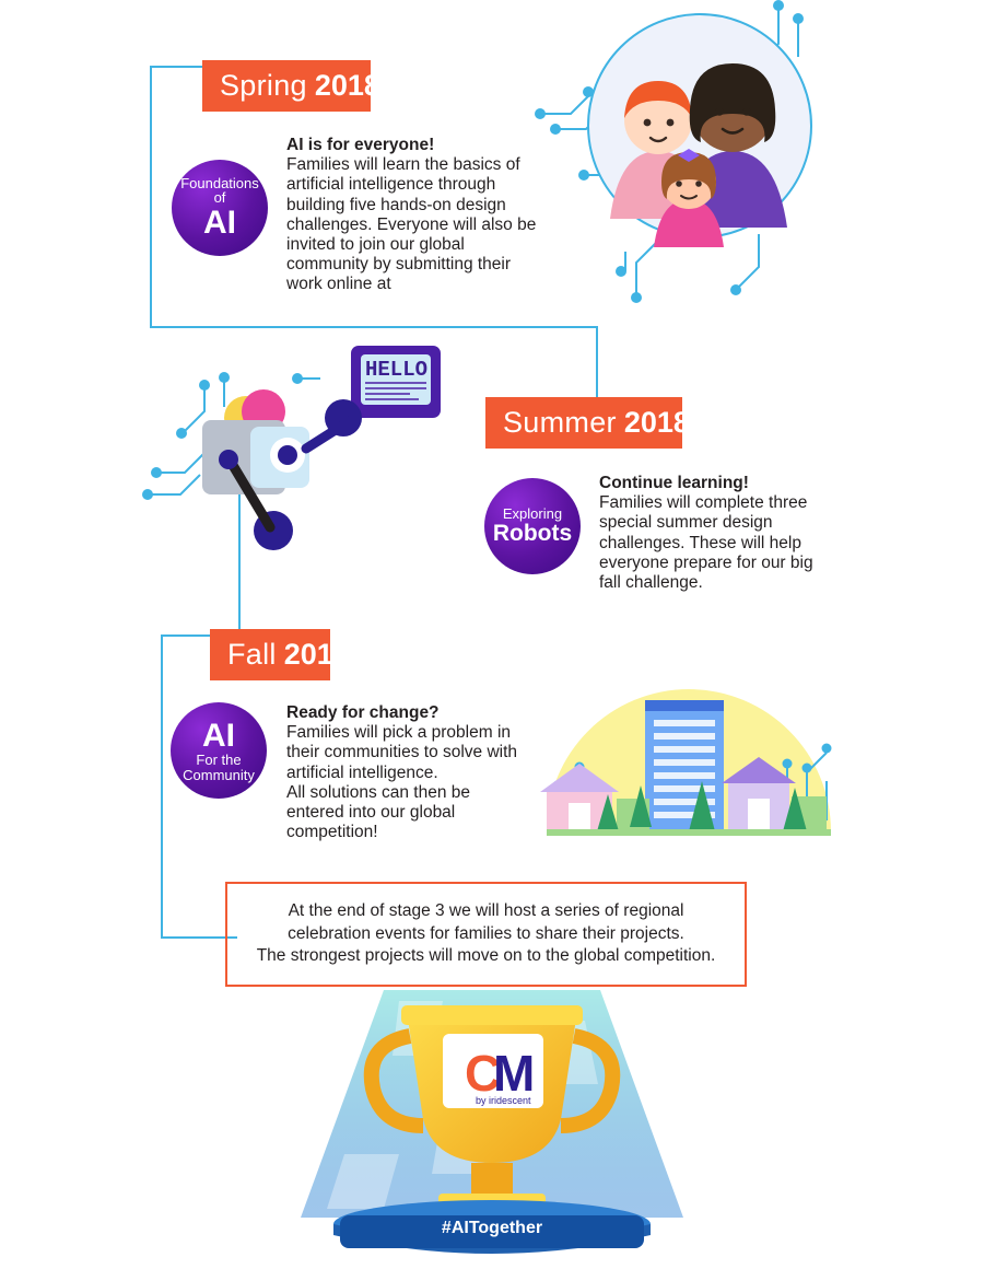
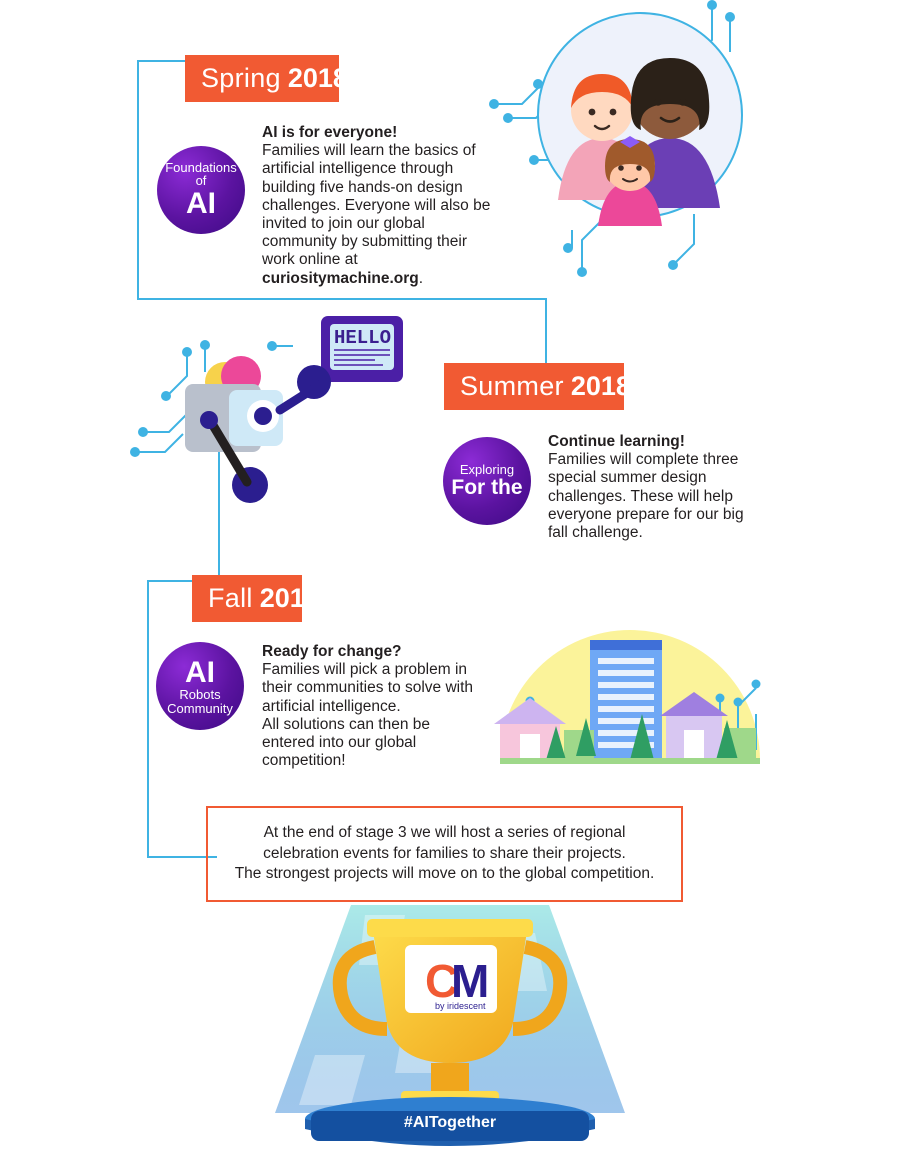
  Spring
  2018
  Foundations
  of
  AI
  AI is for everyone!
  Families will learn the basics of
  artificial intelligence through
  building five hands-on design
  challenges. Everyone will also be
  invited to join our global
  community by submitting their
  work online at
+ curiositymachine.org.
  HELLO
  Summer
  2018
  Exploring
- Robots
+ For the
  Continue learning!
  Families will complete three
  special summer design
  challenges. These will help
  everyone prepare for our big
  fall challenge.
  Fall
  2018
  AI
- For the
+ Robots
  Community
  Ready for change?
  Families will pick a problem in
  their communities to solve with
  artificial intelligence.
  All solutions can then be
  entered into our global
  competition!
  At the end of stage 3 we will host a series of regional
  celebration events for families to share their projects.
  The strongest projects will move on to the global competition.
  C
  M
  by iridescent
  #AITogether
